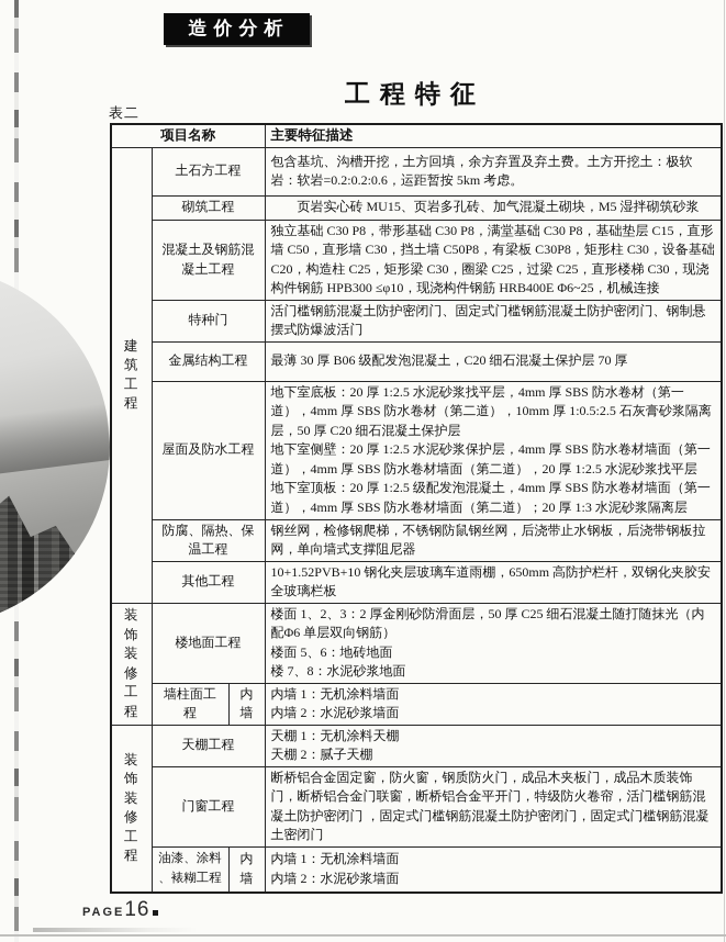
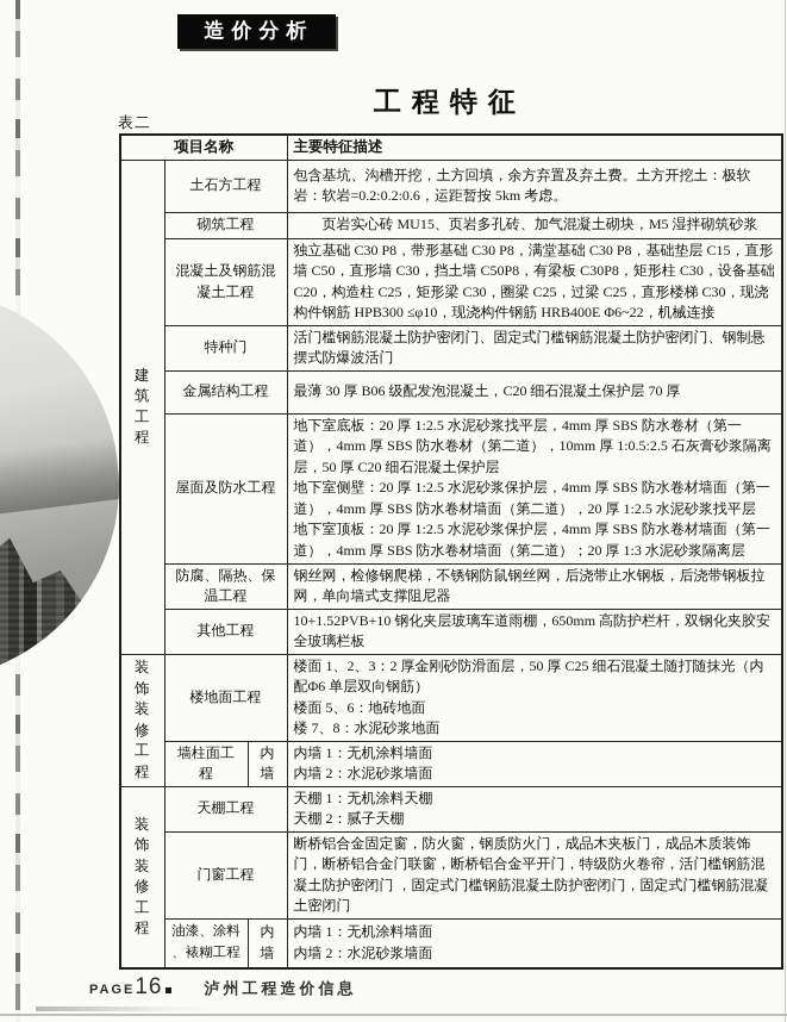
  造价分析
  工程特征
  表二
  项目名称	主要特征描述
  建筑工程	土石方工程	包含基坑、沟槽开挖，土方回填，余方弃置及弃土费。土方开挖土：极软岩：软岩=0.2:0.2:0.6，运距暂按 5km 考虑。
  砌筑工程	页岩实心砖 MU15、页岩多孔砖、加气混凝土砌块，M5 湿拌砌筑砂浆
- 混凝土及钢筋混凝土工程	独立基础 C30 P8，带形基础 C30 P8，满堂基础 C30 P8，基础垫层 C15，直形墙 C50，直形墙 C30，挡土墙 C50P8，有梁板 C30P8，矩形柱 C30，设备基础 C20，构造柱 C25，矩形梁 C30，圈梁 C25，过梁 C25，直形楼梯 C30，现浇构件钢筋 HPB300 ≤φ10，现浇构件钢筋 HRB400E Φ6~25，机械连接
+ 混凝土及钢筋混凝土工程	独立基础 C30 P8，带形基础 C30 P8，满堂基础 C30 P8，基础垫层 C15，直形墙 C50，直形墙 C30，挡土墙 C50P8，有梁板 C30P8，矩形柱 C30，设备基础 C20，构造柱 C25，矩形梁 C30，圈梁 C25，过梁 C25，直形楼梯 C30，现浇构件钢筋 HPB300 ≤φ10，现浇构件钢筋 HRB400E Φ6~22，机械连接
  特种门	活门槛钢筋混凝土防护密闭门、固定式门槛钢筋混凝土防护密闭门、钢制悬摆式防爆波活门
  金属结构工程	最薄 30 厚 B06 级配发泡混凝土，C20 细石混凝土保护层 70 厚
- 屋面及防水工程	地下室底板：20 厚 1:2.5 水泥砂浆找平层，4mm 厚 SBS 防水卷材（第一道），4mm 厚 SBS 防水卷材（第二道），10mm 厚 1:0.5:2.5 石灰膏砂浆隔离层，50 厚 C20 细石混凝土保护层 地下室侧壁：20 厚 1:2.5 水泥砂浆保护层，4mm 厚 SBS 防水卷材墙面（第一道），4mm 厚 SBS 防水卷材墙面（第二道），20 厚 1:2.5 水泥砂浆找平层 地下室顶板：20 厚 1:2.5 级配发泡混凝土，4mm 厚 SBS 防水卷材墙面（第一道），4mm 厚 SBS 防水卷材墙面（第二道）；20 厚 1:3 水泥砂浆隔离层
+ 屋面及防水工程	地下室底板：20 厚 1:2.5 水泥砂浆找平层，4mm 厚 SBS 防水卷材（第一道），4mm 厚 SBS 防水卷材（第二道），10mm 厚 1:0.5:2.5 石灰膏砂浆隔离层，50 厚 C20 细石混凝土保护层 地下室侧壁：20 厚 1:2.5 水泥砂浆保护层，4mm 厚 SBS 防水卷材墙面（第一道），4mm 厚 SBS 防水卷材墙面（第二道），20 厚 1:2.5 水泥砂浆找平层 地下室顶板：20 厚 1:2.5 水泥砂浆保护层，4mm 厚 SBS 防水卷材墙面（第一道），4mm 厚 SBS 防水卷材墙面（第二道）；20 厚 1:3 水泥砂浆隔离层
  防腐、隔热、保温工程	钢丝网，检修钢爬梯，不锈钢防鼠钢丝网，后浇带止水钢板，后浇带钢板拉网，单向墙式支撑阻尼器
  其他工程	10+1.52PVB+10 钢化夹层玻璃车道雨棚，650mm 高防护栏杆，双钢化夹胶安全玻璃栏板
  装饰装修工程	楼地面工程	楼面 1、2、3：2 厚金刚砂防滑面层，50 厚 C25 细石混凝土随打随抹光（内配Φ6 单层双向钢筋） 楼面 5、6：地砖地面 楼 7、8：水泥砂浆地面
  墙柱面工程	内墙	内墙 1：无机涂料墙面 内墙 2：水泥砂浆墙面
  装饰装修工程	天棚工程	天棚 1：无机涂料天棚 天棚 2：腻子天棚
  门窗工程	断桥铝合金固定窗，防火窗，钢质防火门，成品木夹板门，成品木质装饰门，断桥铝合金门联窗，断桥铝合金平开门，特级防火卷帘，活门槛钢筋混凝土防护密闭门 ，固定式门槛钢筋混凝土防护密闭门，固定式门槛钢筋混凝土密闭门
  油漆、涂料、裱糊工程	内墙	内墙 1：无机涂料墙面 内墙 2：水泥砂浆墙面
  PAGE
  16
+ 泸州工程造价信息
